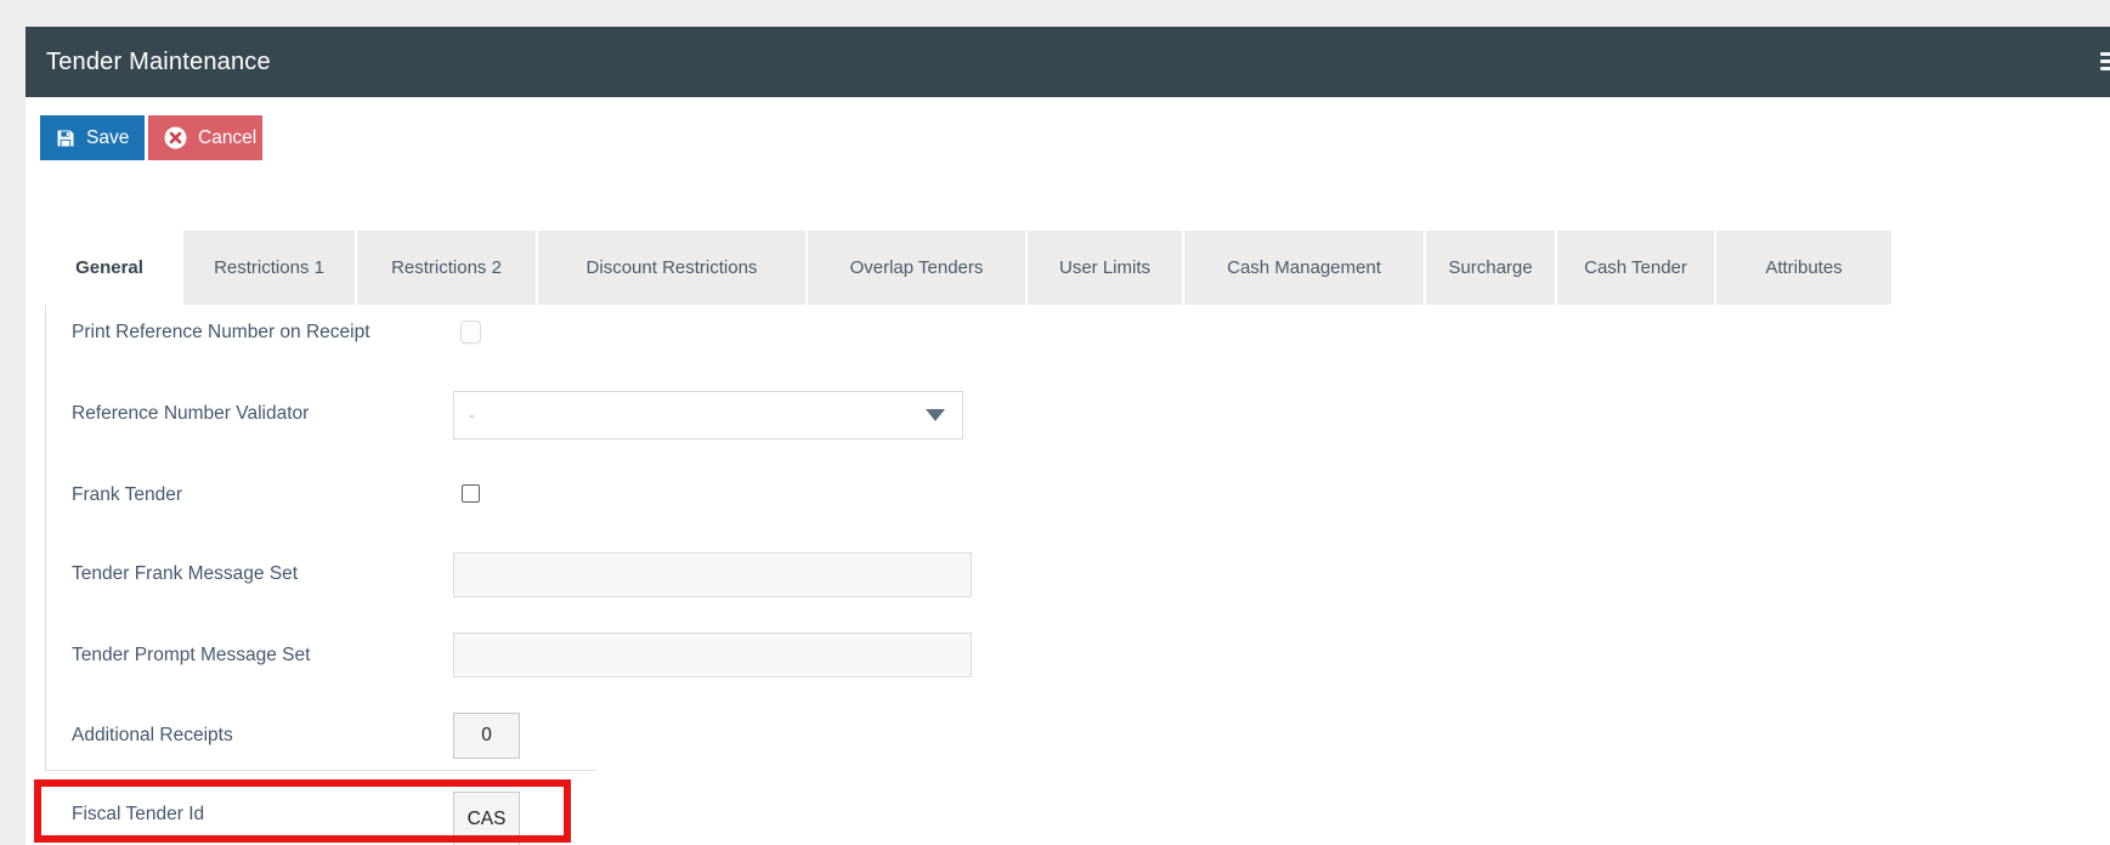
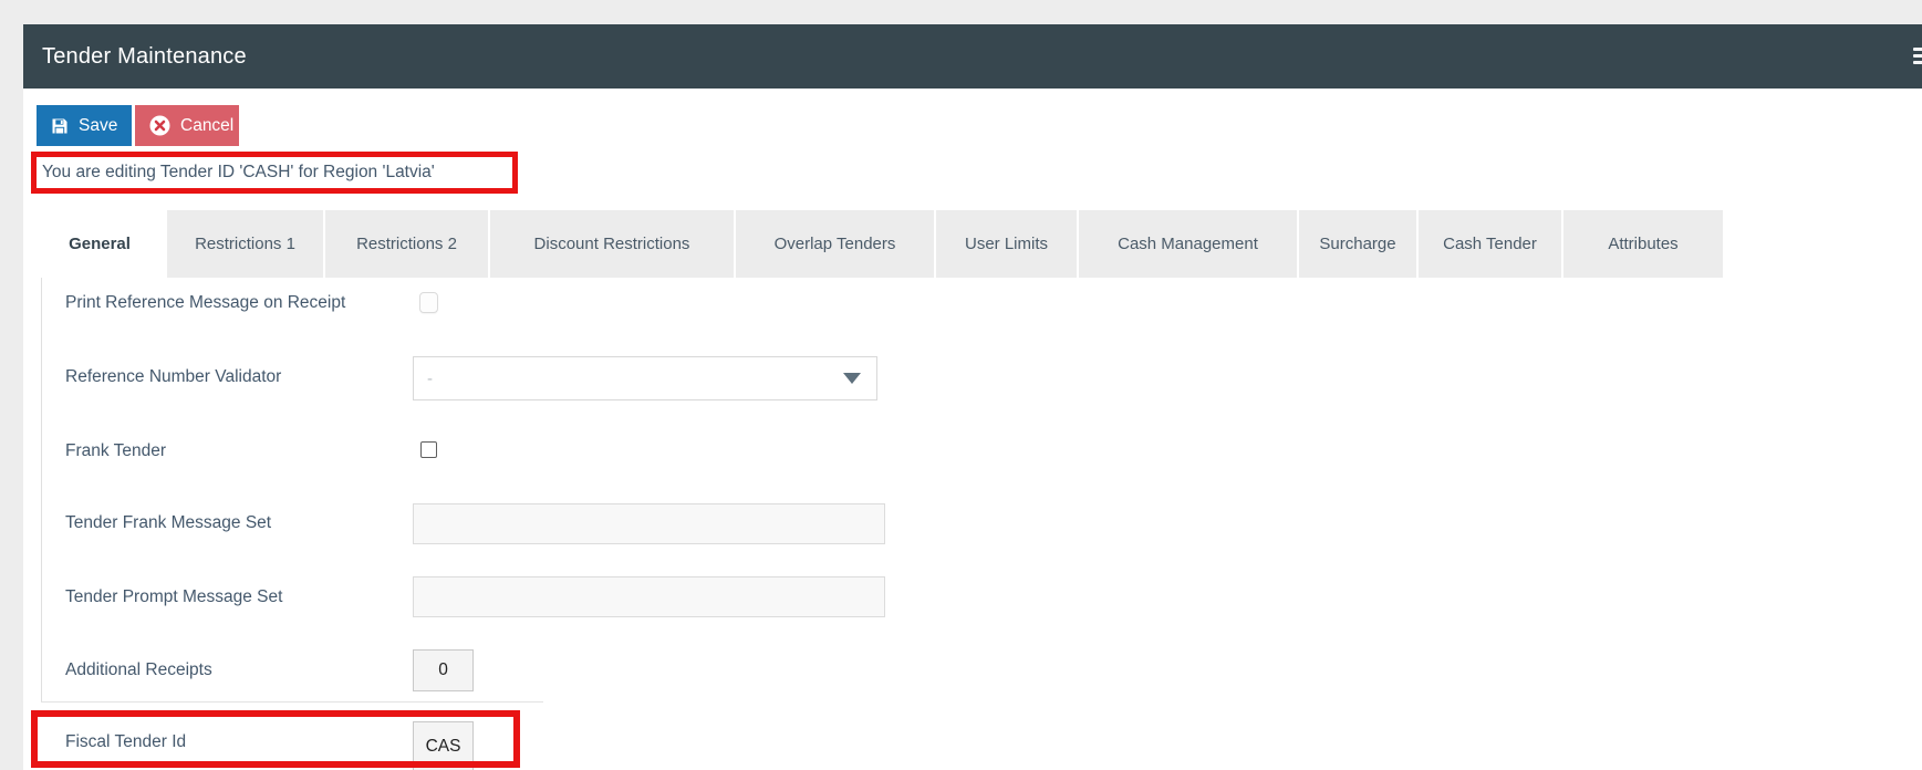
  Tender Maintenance
  Save
  Cancel
+ You are editing Tender ID 'CASH' for Region 'Latvia'
  General
  Restrictions 1
  Restrictions 2
  Discount Restrictions
  Overlap Tenders
  User Limits
  Cash Management
  Surcharge
  Cash Tender
  Attributes
- Print Reference Number on Receipt
+ Print Reference Message on Receipt
  Reference Number Validator
  -
  Frank Tender
  Tender Frank Message Set
  Tender Prompt Message Set
  Additional Receipts
  0
  Fiscal Tender Id
  CAS
